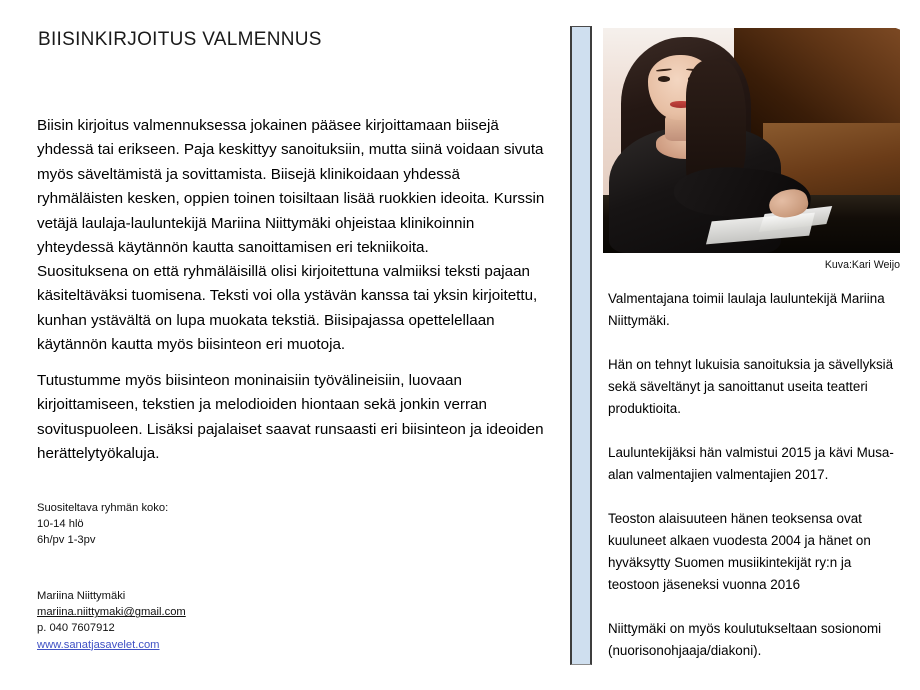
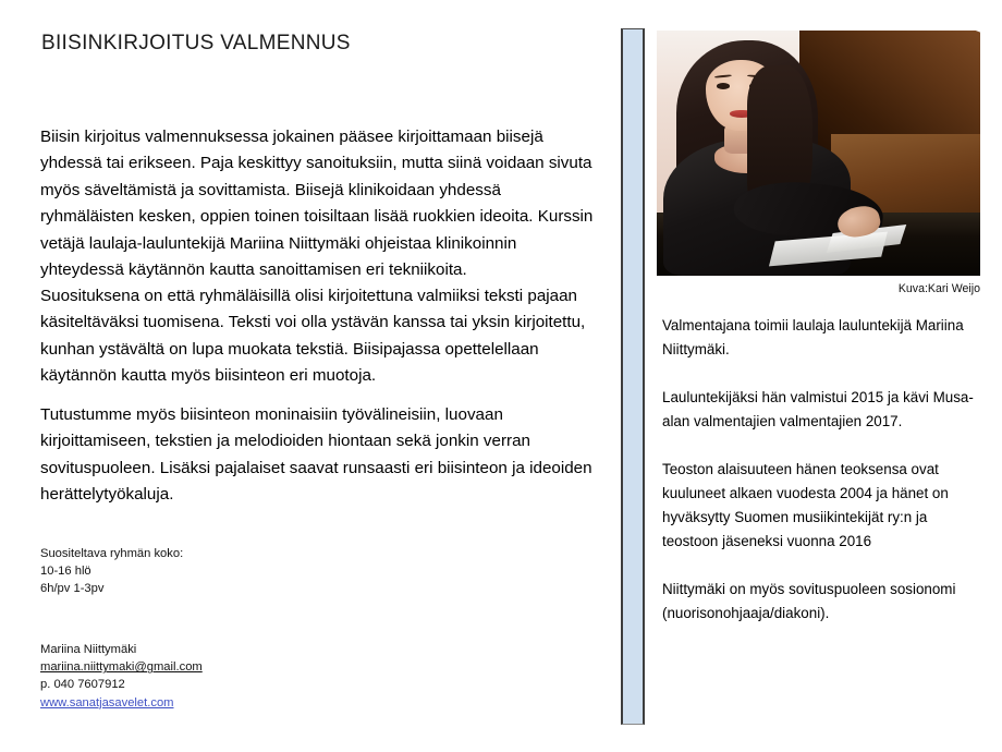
  BIISINKIRJOITUS VALMENNUS
  Biisin kirjoitus valmennuksessa jokainen pääsee kirjoittamaan biisejä yhdessä tai erikseen. Paja keskittyy sanoituksiin, mutta siinä voidaan sivuta myös säveltämistä ja sovittamista. Biisejä klinikoidaan yhdessä ryhmäläisten kesken, oppien toinen toisiltaan lisää ruokkien ideoita. Kurssin vetäjä laulaja-lauluntekijä Mariina Niittymäki ohjeistaa klinikoinnin yhteydessä käytännön kautta sanoittamisen eri tekniikoita.
  Suosituksena on että ryhmäläisillä olisi kirjoitettuna valmiiksi teksti pajaan käsiteltäväksi tuomisena. Teksti voi olla ystävän kanssa tai yksin kirjoitettu, kunhan ystävältä on lupa muokata tekstiä. Biisipajassa opettelellaan käytännön kautta myös biisinteon eri muotoja.
  Tutustumme myös biisinteon moninaisiin työvälineisiin, luovaan kirjoittamiseen, tekstien ja melodioiden hiontaan sekä jonkin verran sovituspuoleen. Lisäksi pajalaiset saavat runsaasti eri biisinteon ja ideoiden herättelytyökaluja.
  Suositeltava ryhmän koko:
- 10-14 hlö
+ 10-16 hlö
  6h/pv 1-3pv
  Mariina Niittymäki
  mariina.niittymaki@gmail.com
  p. 040 7607912
  www.sanatjasavelet.com
  Kuva:Kari Weijo
  Valmentajana toimii laulaja lauluntekijä Mariina Niittymäki.
- Hän on tehnyt lukuisia sanoituksia ja sävellyksiä sekä säveltänyt ja sanoittanut useita teatteri produktioita.
  Lauluntekijäksi hän valmistui 2015 ja kävi Musa-alan valmentajien valmentajien 2017.
  Teoston alaisuuteen hänen teoksensa ovat kuuluneet alkaen vuodesta 2004 ja hänet on hyväksytty Suomen musiikintekijät ry:n ja teostoon jäseneksi vuonna 2016
- Niittymäki on myös koulutukseltaan sosionomi (nuorisonohjaaja/diakoni).
+ Niittymäki on myös sovituspuoleen sosionomi (nuorisonohjaaja/diakoni).
